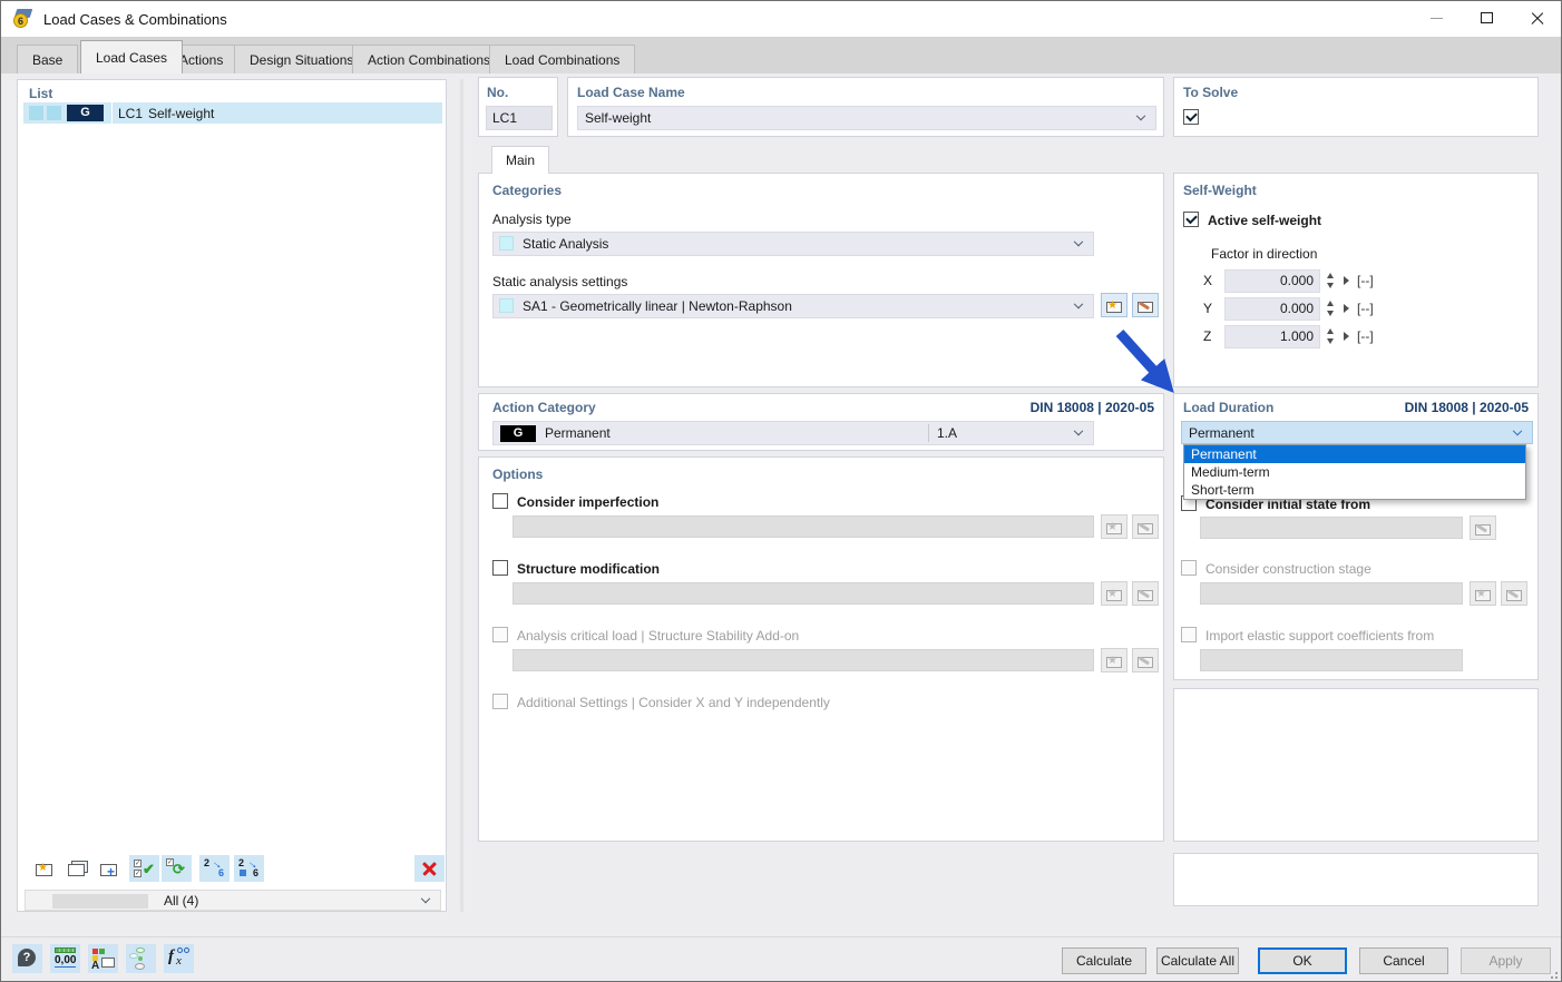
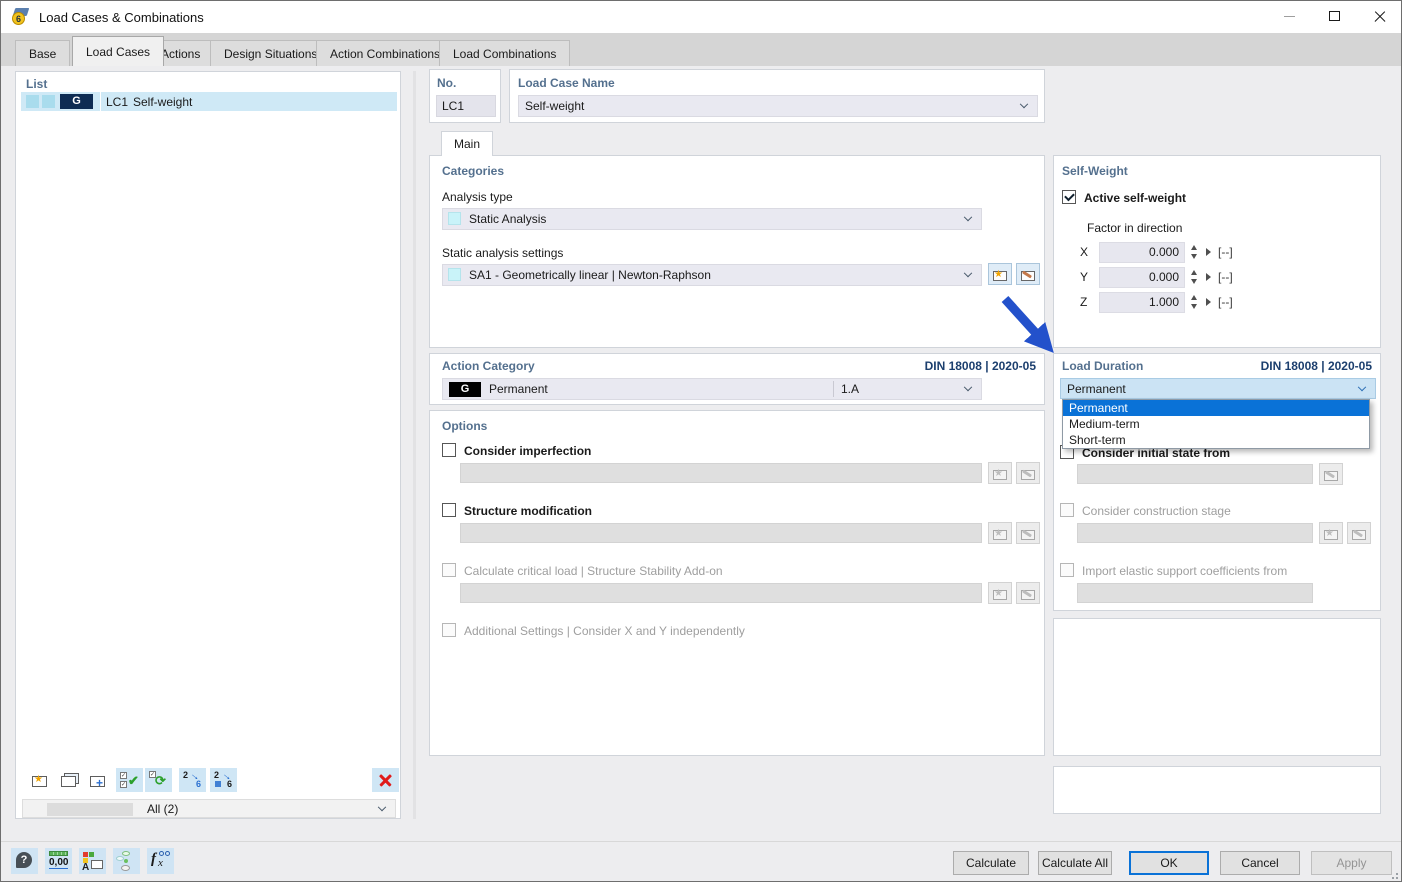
  6
  Load Cases & Combinations
  Base
  Load Cases
  Actions
  Design Situations
  Action Combinations
  Load Combinations
  List
  G
  LC1
  Self-weight
  ★
  +
  ✔
  ⟳
  2
  6
  2
  6
- All (4)
+ All (2)
  No.
  LC1
  Load Case Name
  Self-weight
- To Solve
  Main
  Categories
  Analysis type
  Static Analysis
  Static analysis settings
  SA1 - Geometrically linear | Newton-Raphson
  ★
  Action Category
  DIN 18008 | 2020-05
  G
  Permanent
  1.A
  Options
  Consider imperfection
  ★
  Structure modification
  ★
- Analysis critical load | Structure Stability Add-on
+ Calculate critical load | Structure Stability Add-on
  ★
  Additional Settings | Consider X and Y independently
  Self-Weight
  Active self-weight
  Factor in direction
  X
  0.000
  [--]
  Y
  0.000
  [--]
  Z
  1.000
  [--]
  Load Duration
  DIN 18008 | 2020-05
  Permanent
  Consider initial state from
  Consider construction stage
  ★
  Import elastic support coefficients from
  Permanent
  Medium-term
  Short-term
  ?
  0,00
  A
  f
  x
  Calculate
  Calculate All
  OK
  Cancel
  Apply
